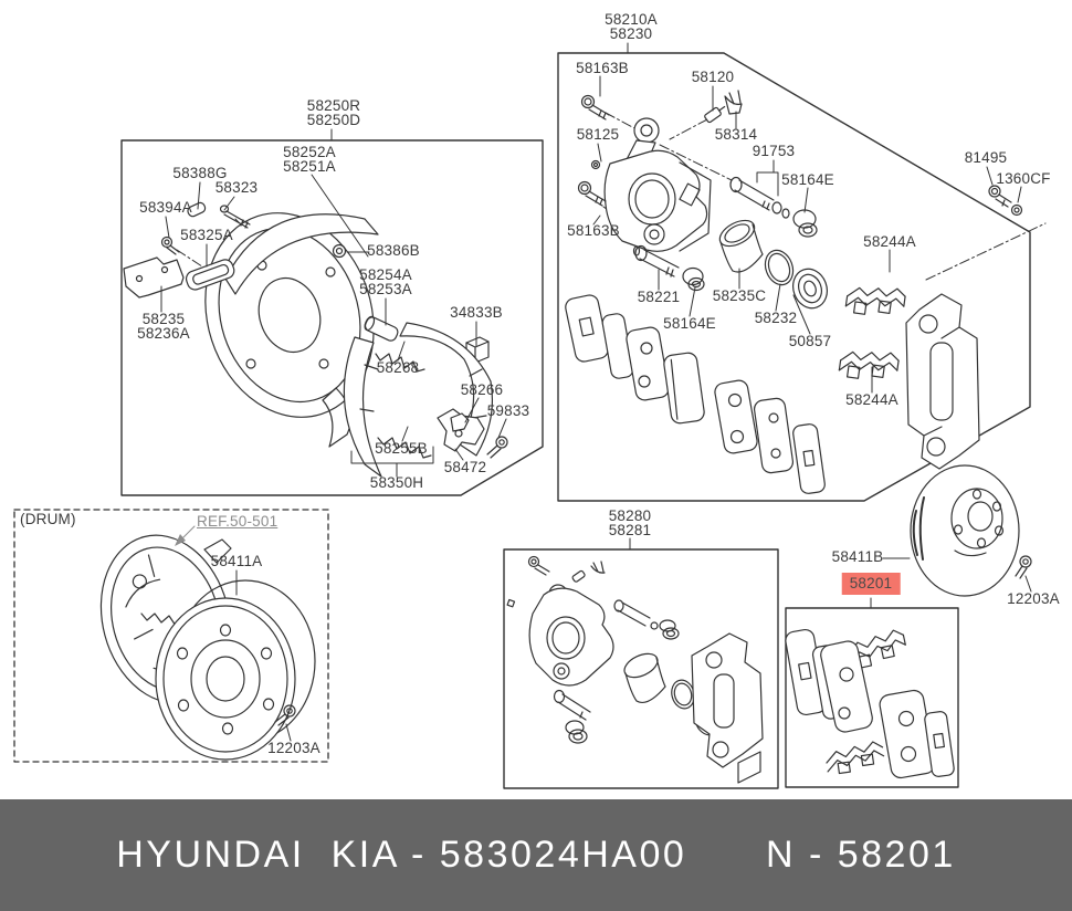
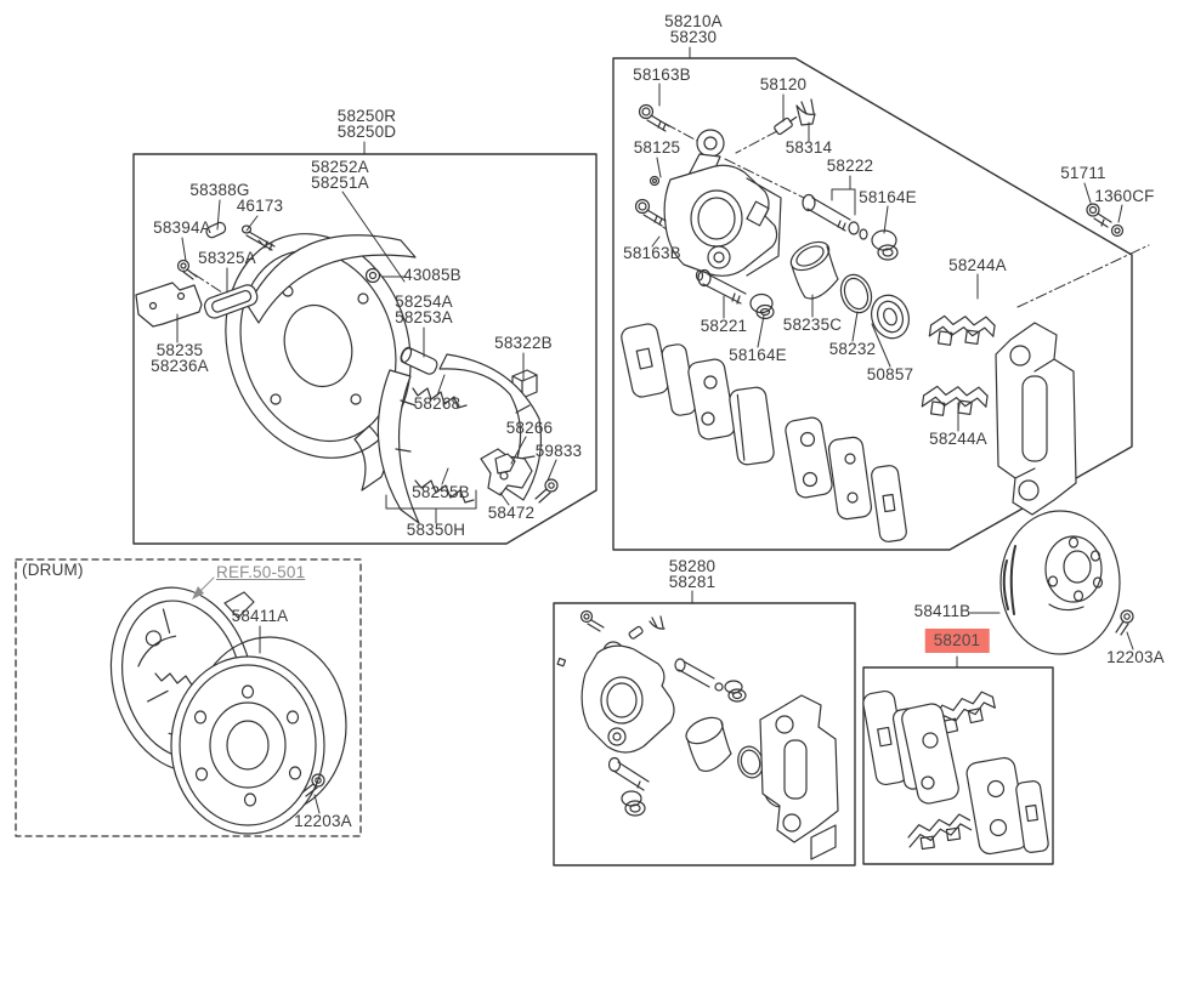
  58250R
  58250D
  58252A
  58251A
  58388G
- 58323
+ 46173
  58394A
  58325A
- 58386B
+ 43085B
  58254A
  58253A
  58235
  58236A
- 34833B
+ 58322B
  58268
  58266
  59833
  58255B
  58472
  58350H
  58210A
  58230
  58163B
  58120
  58125
  58314
- 91753
+ 58222
  58164E
- 81495
+ 51711
  1360CF
  58163B
  58221
  58164E
  58235C
  58232
  50857
  58244A
  58244A
  (DRUM)
  REF.50-501
  58411A
  12203A
  58280
  58281
  58411B
  58201
  12203A
- HYUNDAI KIA - 583024HA00 N - 58201
